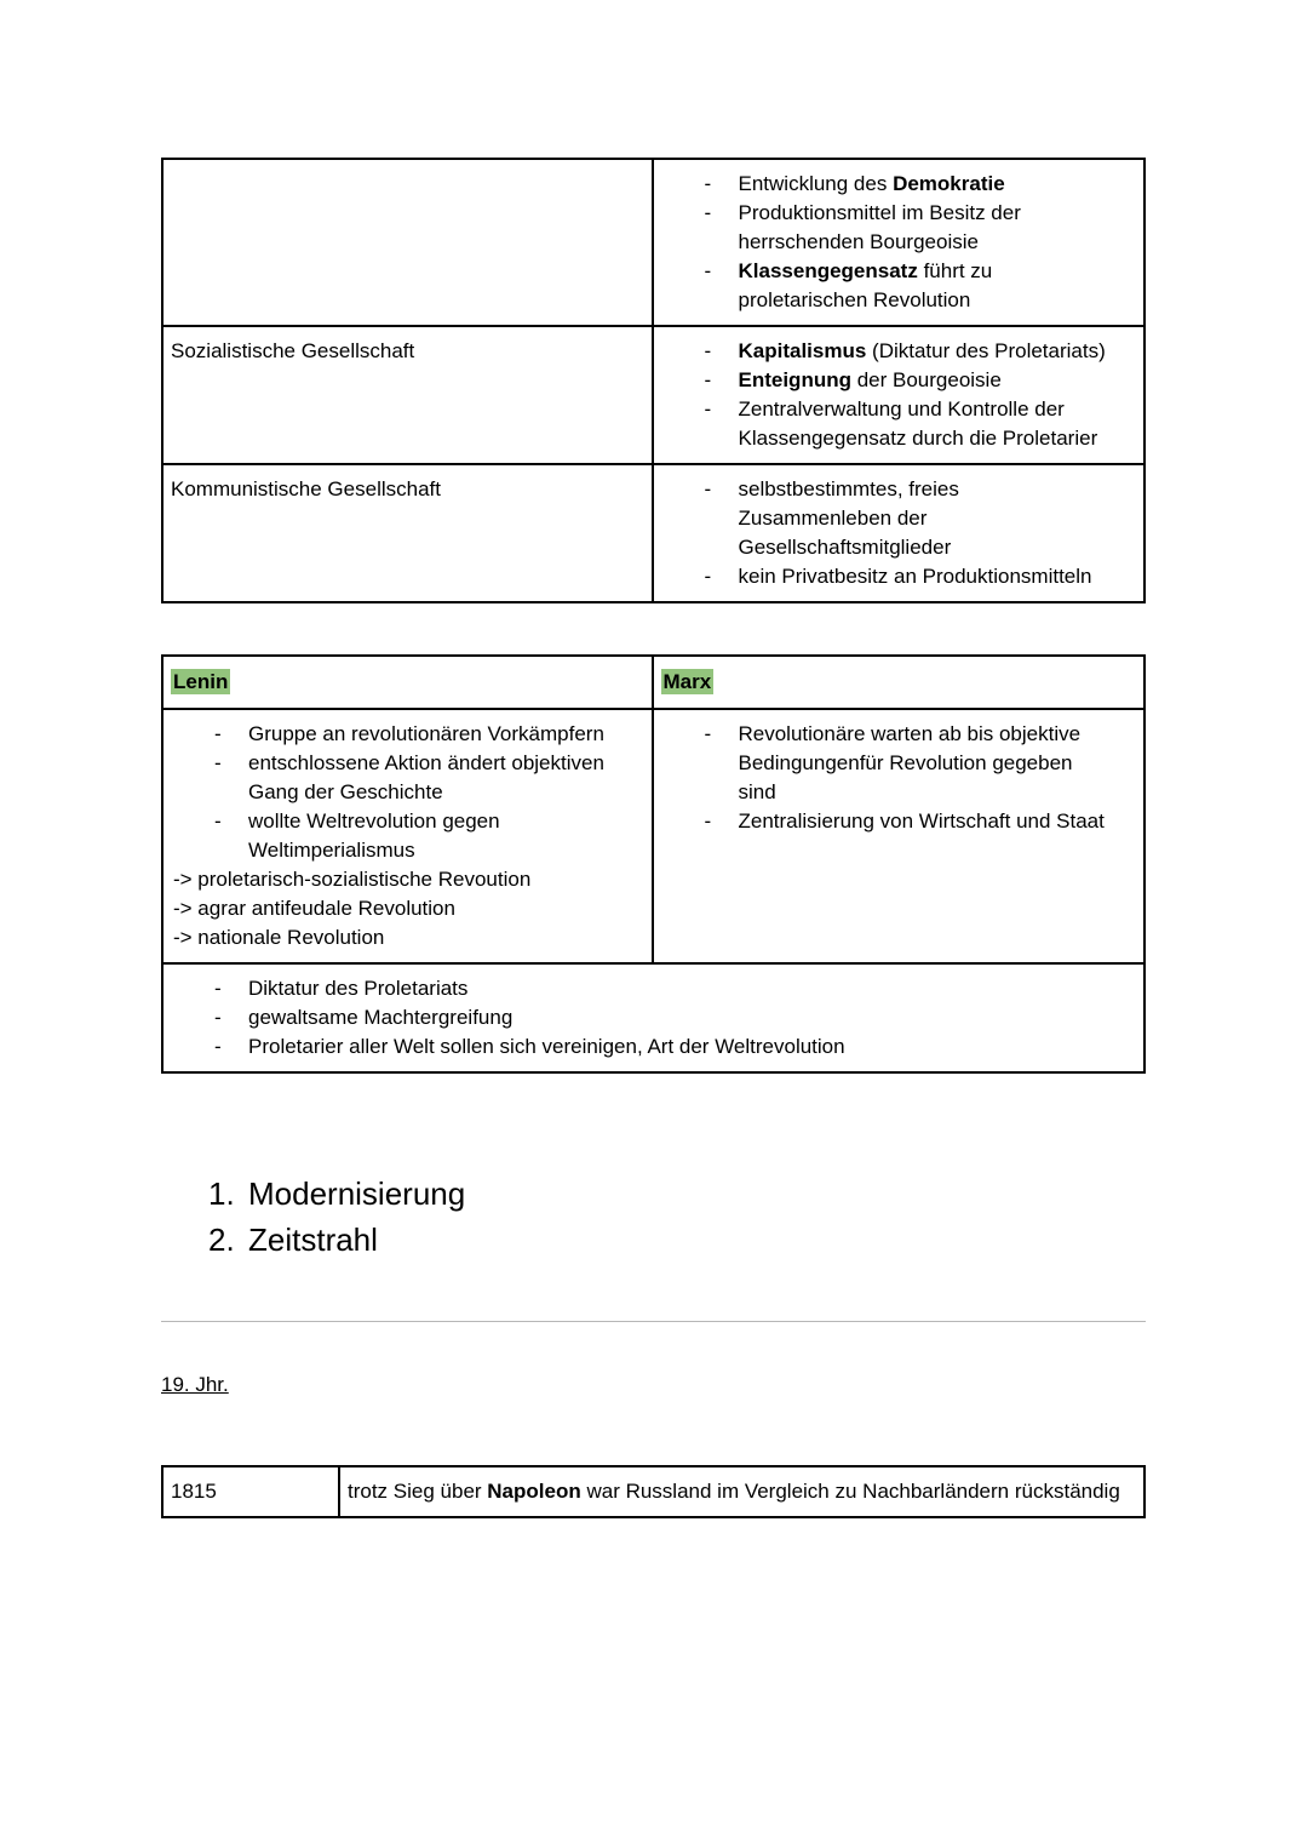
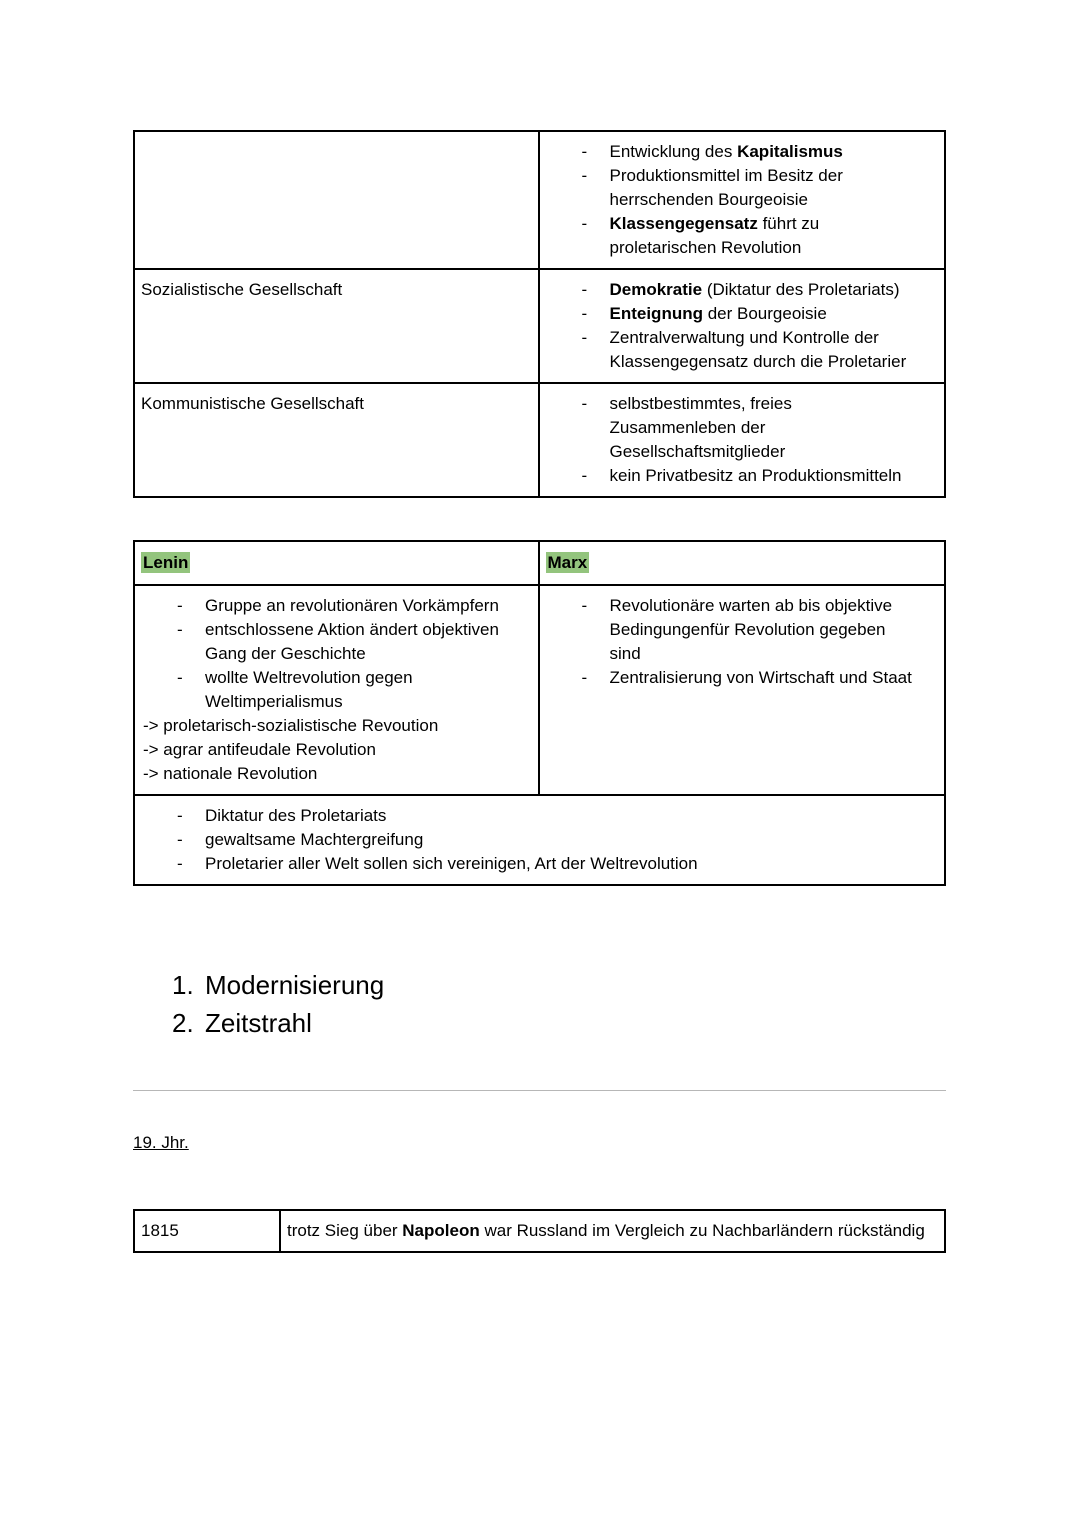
- Entwicklung des Demokratie
+ Entwicklung des Kapitalismus
  Produktionsmittel im Besitz der herrschenden Bourgeoisie
  Klassengegensatz führt zu proletarischen Revolution
  Sozialistische Gesellschaft
- Kapitalismus (Diktatur des Proletariats)
+ Demokratie (Diktatur des Proletariats)
  Enteignung der Bourgeoisie
  Zentralverwaltung und Kontrolle der Klassengegensatz durch die Proletarier
  Kommunistische Gesellschaft
  selbstbestimmtes, freies Zusammenleben der Gesellschaftsmitglieder
  kein Privatbesitz an Produktionsmitteln
  Lenin
  Marx
  Gruppe an revolutionären Vorkämpfern
  entschlossene Aktion ändert objektiven Gang der Geschichte
  wollte Weltrevolution gegen Weltimperialismus
  -> proletarisch-sozialistische Revoution
  -> agrar antifeudale Revolution
  -> nationale Revolution
  Revolutionäre warten ab bis objektive Bedingungenfür Revolution gegeben sind
  Zentralisierung von Wirtschaft und Staat
  Diktatur des Proletariats
  gewaltsame Machtergreifung
  Proletarier aller Welt sollen sich vereinigen, Art der Weltrevolution
  1.
  Modernisierung
  2.
  Zeitstrahl
  19. Jhr.
  1815
  trotz Sieg über Napoleon war Russland im Vergleich zu Nachbarländern rückständig
